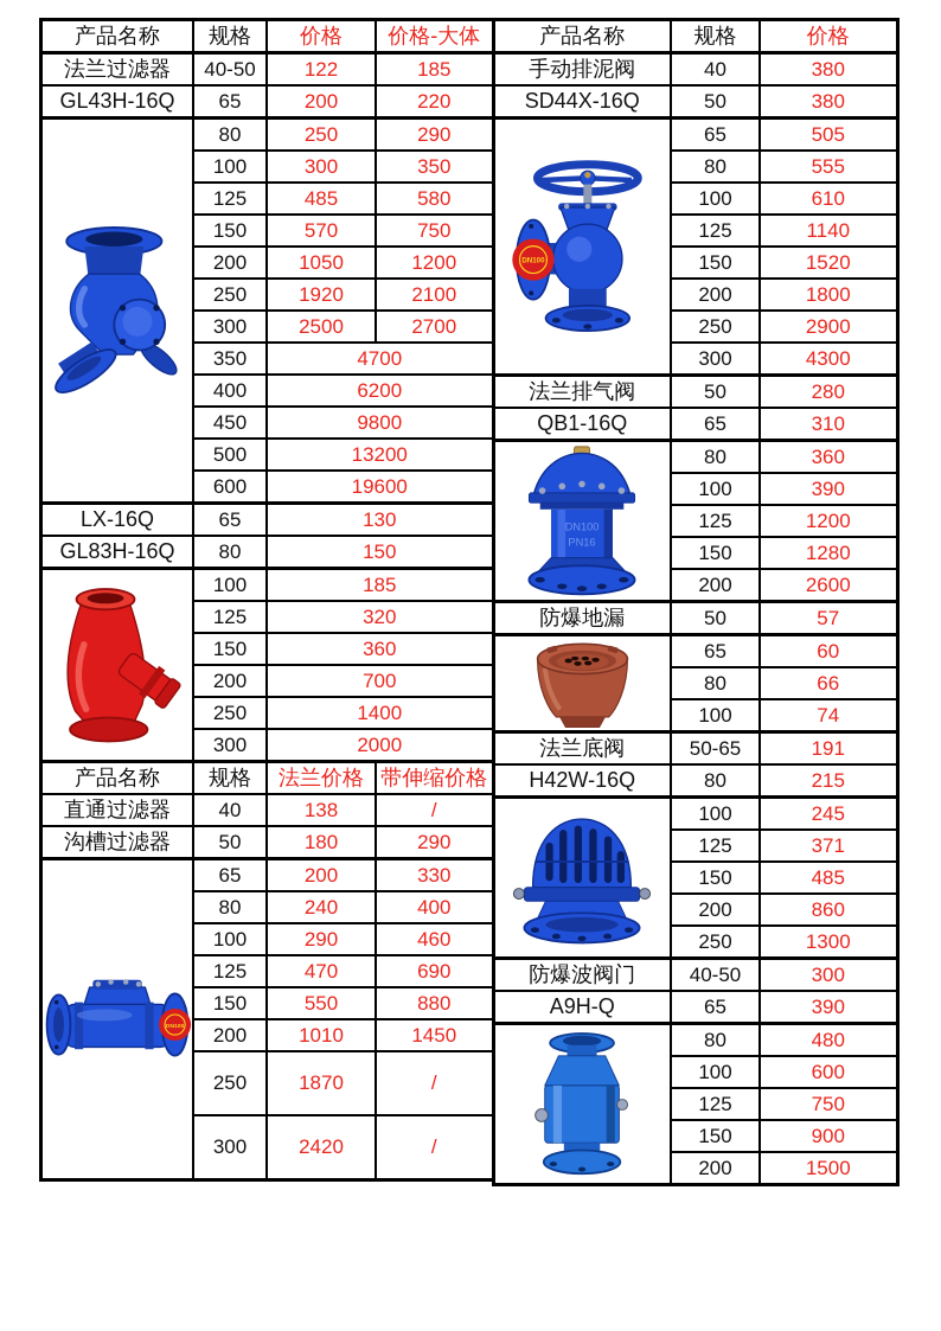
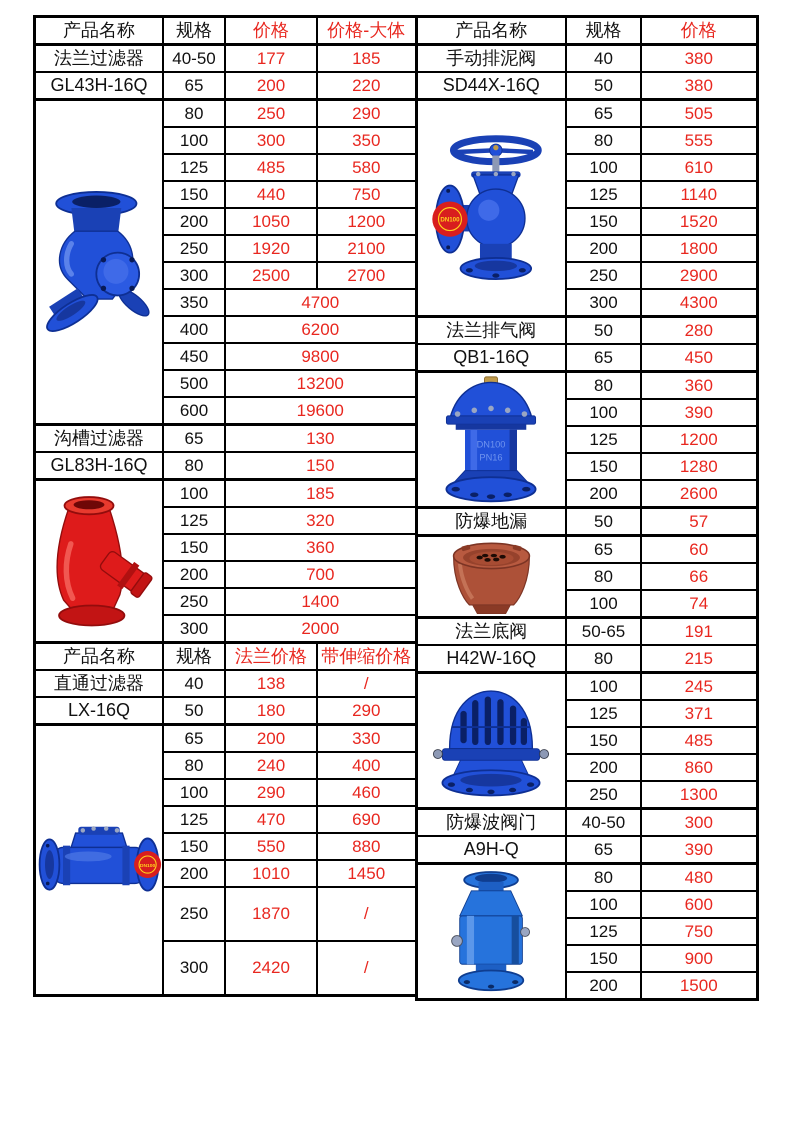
  产品名称	规格	价格	价格-大体
- 法兰过滤器	40-50	122	185
+ 法兰过滤器	40-50	177	185
  GL43H-16Q	65	200	220
  	80	250	290
  100	300	350
  125	485	580
- 150	570	750
+ 150	440	750
  200	1050	1200
  250	1920	2100
  300	2500	2700
  350	4700
  400	6200
  450	9800
  500	13200
  600	19600
- LX-16Q	65	130
+ 沟槽过滤器	65	130
  GL83H-16Q	80	150
  	100	185
  125	320
  150	360
  200	700
  250	1400
  300	2000
  产品名称	规格	法兰价格	带伸缩价格
  直通过滤器	40	138	/
- 沟槽过滤器	50	180	290
+ LX-16Q	50	180	290
  80	240	400
  100	290	460
  125	470	690
  150	550	880
  200	1010	1450
  250	1870	/
  300	2420	/
  产品名称	规格	价格
  手动排泥阀	40	380
  SD44X-16Q	50	380
  80	555
  100	610
  125	1140
  150	1520
  200	1800
  250	2900
  300	4300
  法兰排气阀	50	280
- QB1-16Q	65	310
+ QB1-16Q	65	450
  DN100 PN16	80	360
  100	390
  125	1200
  150	1280
  200	2600
  防爆地漏	50	57
  	65	60
  80	66
  100	74
  法兰底阀	50-65	191
  H42W-16Q	80	215
  	100	245
  125	371
  150	485
  200	860
  250	1300
  防爆波阀门	40-50	300
  A9H-Q	65	390
  	80	480
  100	600
  125	750
  150	900
  200	1500
